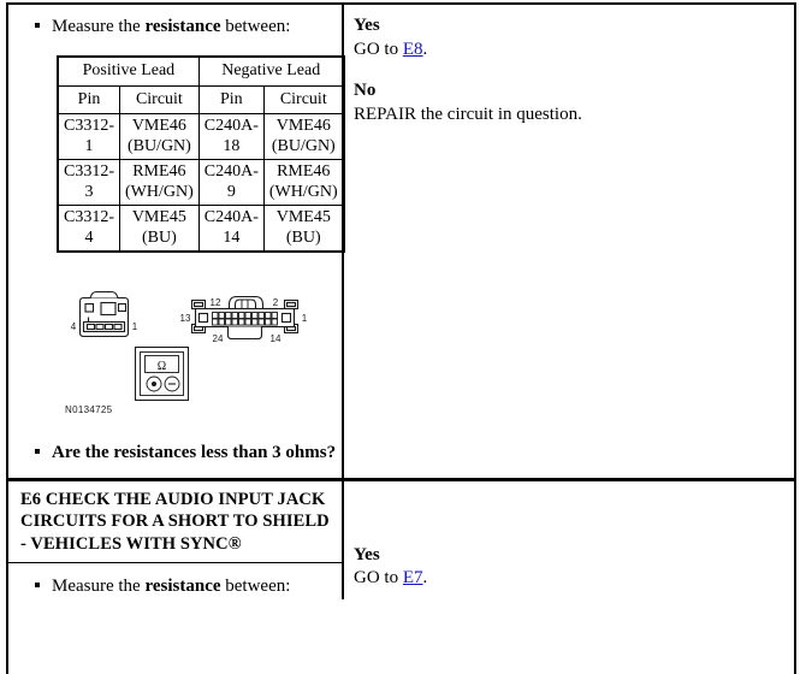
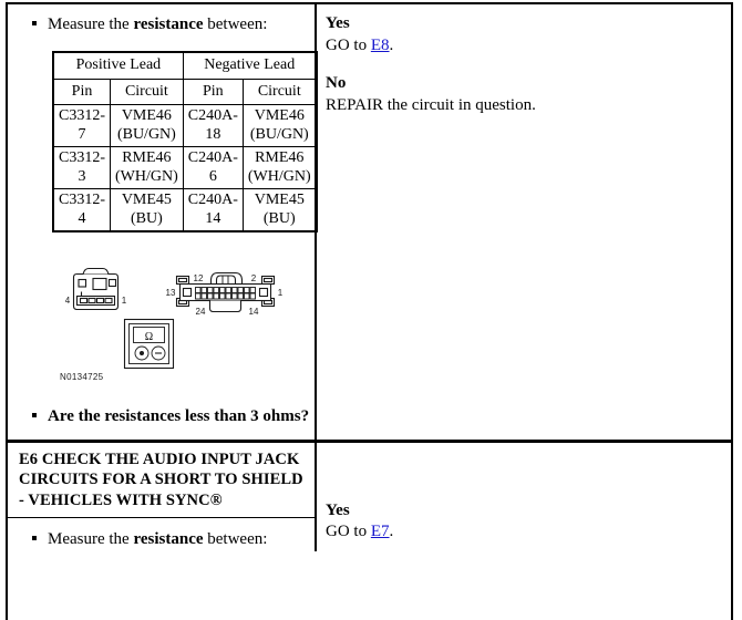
  Measure the resistance between:
  Positive Lead	Negative Lead
  Pin	Circuit	Pin	Circuit
- C3312-1	VME46 (BU/GN)	C240A-18	VME46 (BU/GN)
+ C3312-7	VME46 (BU/GN)	C240A-18	VME46 (BU/GN)
- C3312-3	RME46 (WH/GN)	C240A-9	RME46 (WH/GN)
+ C3312-3	RME46 (WH/GN)	C240A-6	RME46 (WH/GN)
  C3312-4	VME45 (BU)	C240A-14	VME45 (BU)
  4
  1
  12
  2
  13
  1
  24
  14
  Ω
  N0134725
  Are the resistances less than 3 ohms?
  Yes
  GO to E8.
  No
  REPAIR the circuit in question.
  E6 CHECK THE AUDIO INPUT JACK CIRCUITS FOR A SHORT TO SHIELD - VEHICLES WITH SYNC®
  Measure the resistance between:
  Yes
  GO to E7.
